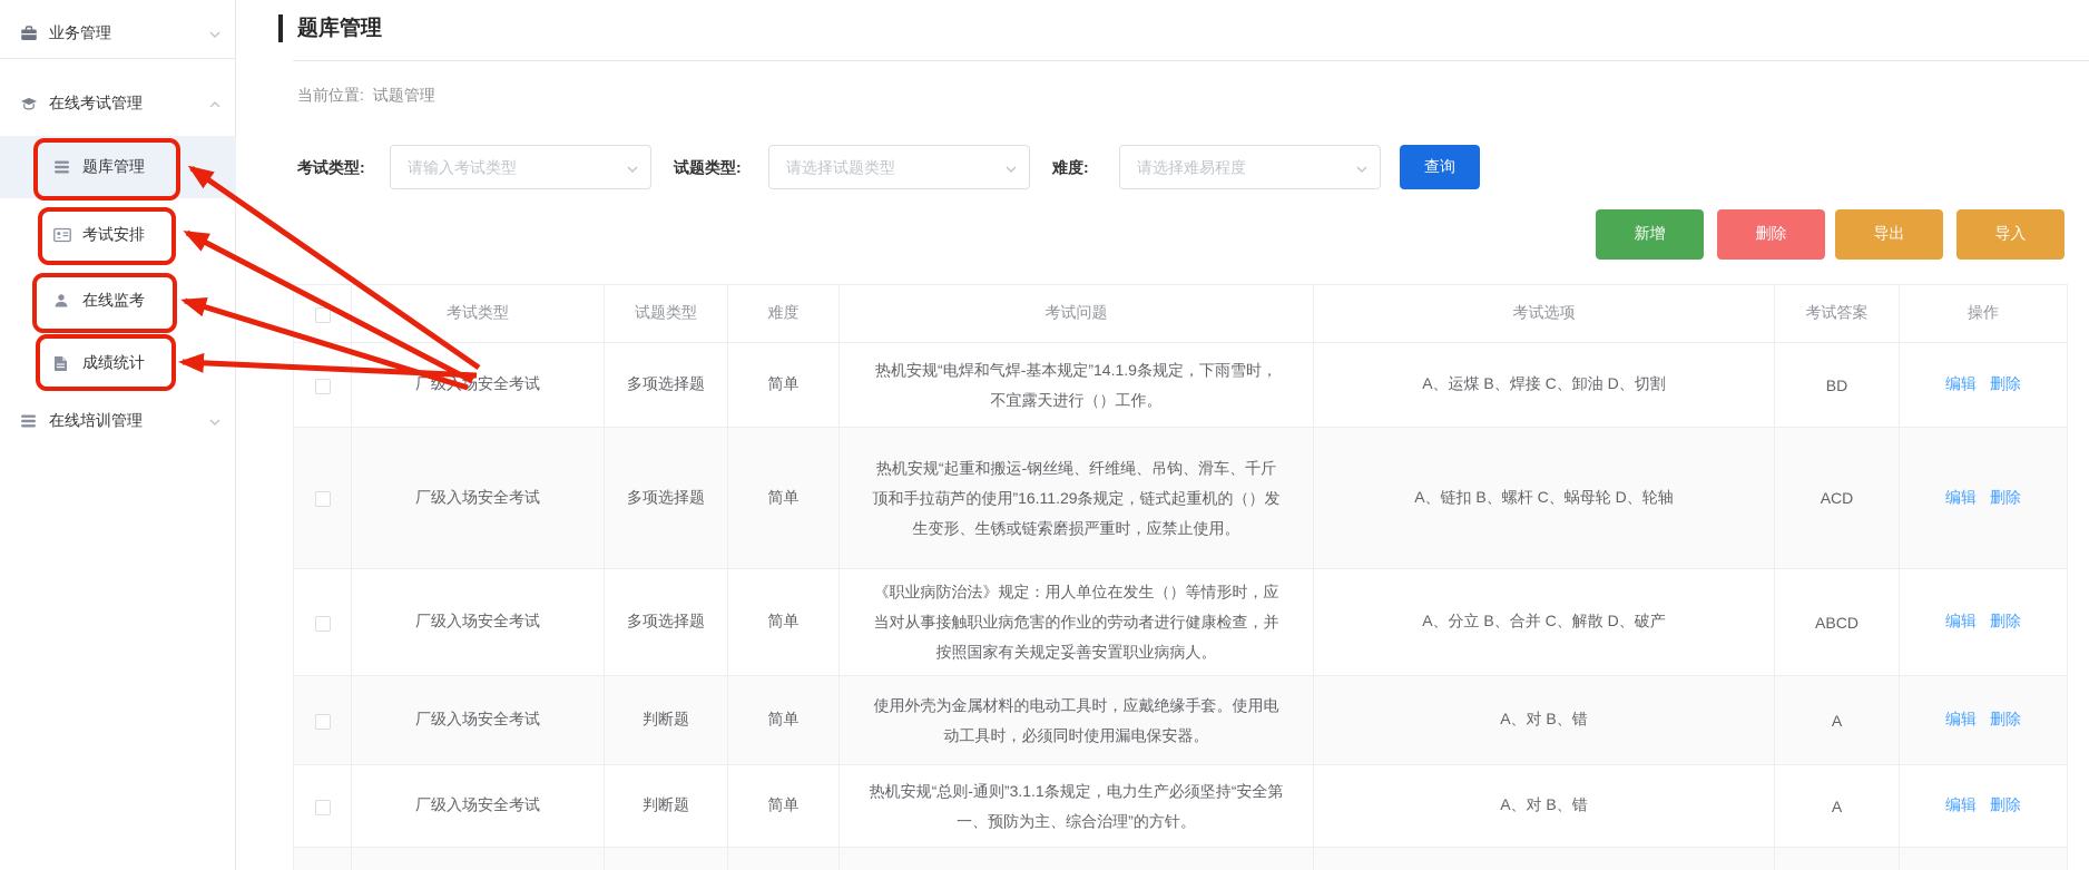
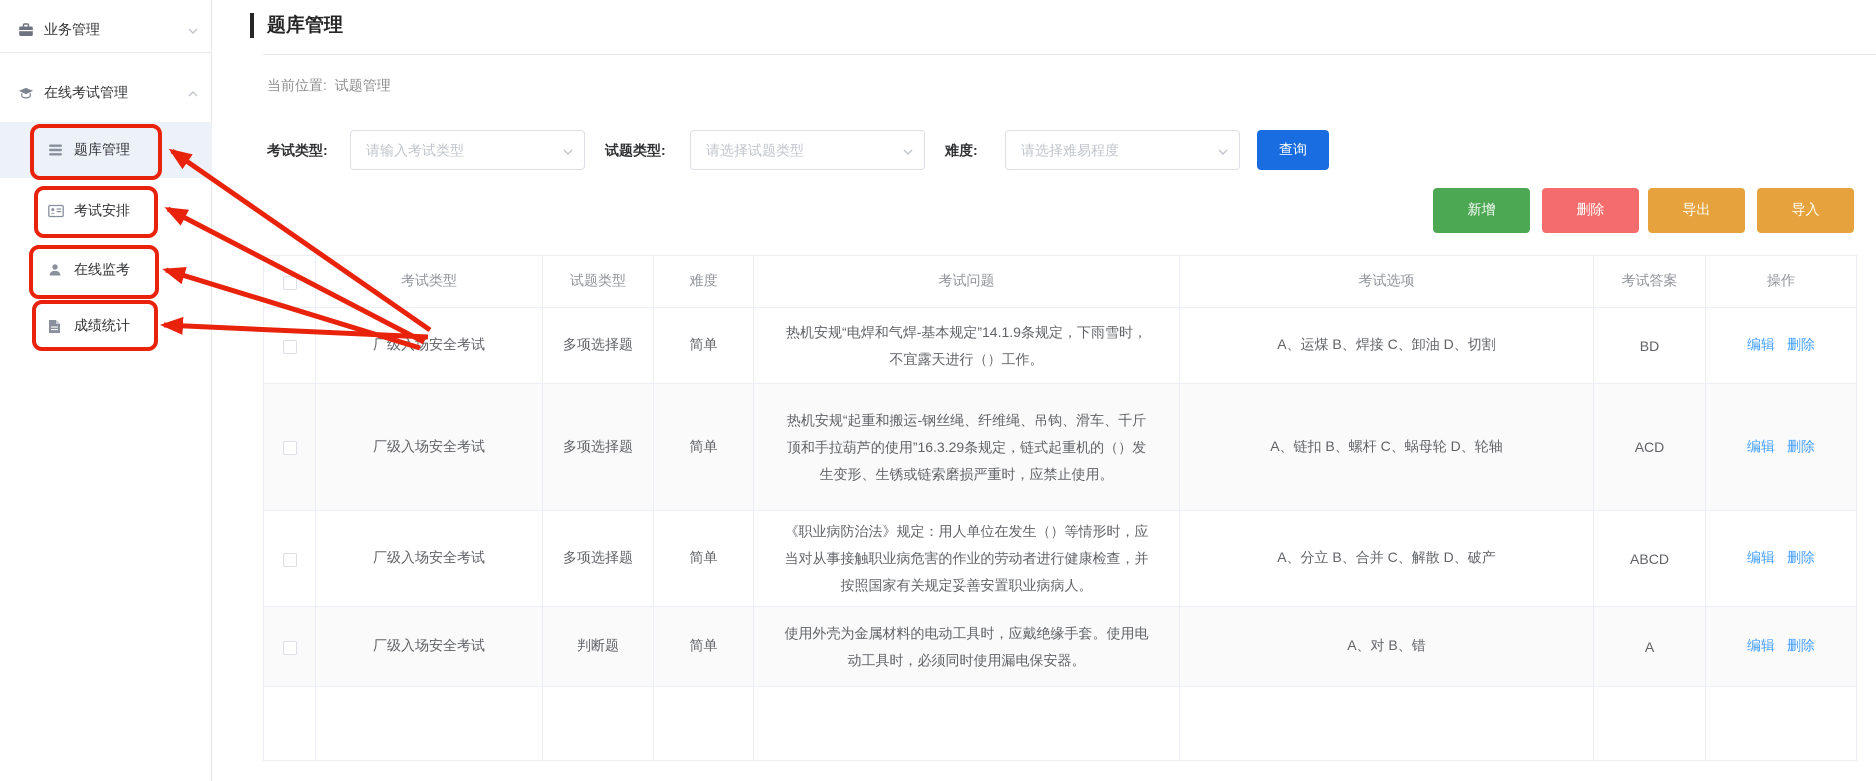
  业务管理
  在线考试管理
  题库管理
  考试安排
  在线监考
  成绩统计
- 在线培训管理
  题库管理
  当前位置: 试题管理
  考试类型:
  请输入考试类型
  试题类型:
  请选择试题类型
  难度:
  请选择难易程度
  查询
  新增
  删除
  导出
  导入
  	考试类型	试题类型	难度	考试问题	考试选项	考试答案	操作
  	厂级场安全考试	多项选择题	简单	热机安规“电焊和气焊-基本规定”14.1.9条规定，下雨雪时，不宜露天进行（）工作。	A、运煤 B、焊接 C、卸油 D、切割	BD	编辑 删除
- 	厂级入场安全考试	多项选择题	简单	热机安规“起重和搬运-钢丝绳、纤维绳、吊钩、滑车、千斤顶和手拉葫芦的使用”16.11.29条规定，链式起重机的（）发生变形、生锈或链索磨损严重时，应禁止使用。	A、链扣 B、螺杆 C、蜗母轮 D、轮轴	ACD	编辑 删除
+ 	厂级入场安全考试	多项选择题	简单	热机安规“起重和搬运-钢丝绳、纤维绳、吊钩、滑车、千斤顶和手拉葫芦的使用”16.3.29条规定，链式起重机的（）发生变形、生锈或链索磨损严重时，应禁止使用。	A、链扣 B、螺杆 C、蜗母轮 D、轮轴	ACD	编辑 删除
  	厂级入场安全考试	多项选择题	简单	《职业病防治法》规定：用人单位在发生（）等情形时，应当对从事接触职业病危害的作业的劳动者进行健康检查，并按照国家有关规定妥善安置职业病病人。	A、分立 B、合并 C、解散 D、破产	ABCD	编辑 删除
  	厂级入场安全考试	判断题	简单	使用外壳为金属材料的电动工具时，应戴绝缘手套。使用电动工具时，必须同时使用漏电保安器。	A、对 B、错	A	编辑 删除
- 	厂级入场安全考试	判断题	简单	热机安规“总则-通则”3.1.1条规定，电力生产必须坚持“安全第一、预防为主、综合治理”的方针。	A、对 B、错	A	编辑 删除
